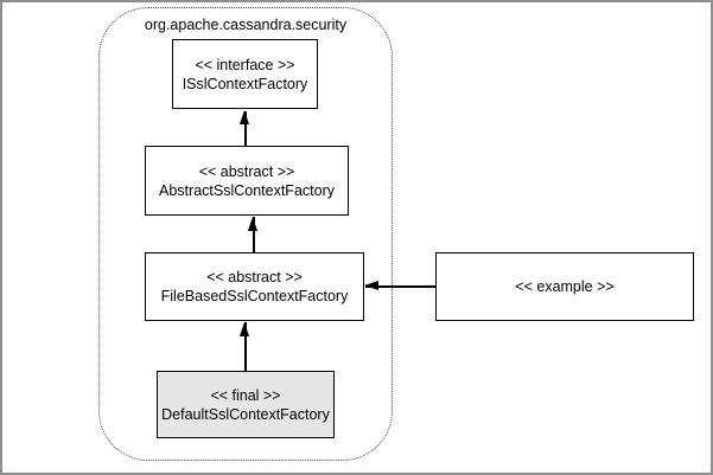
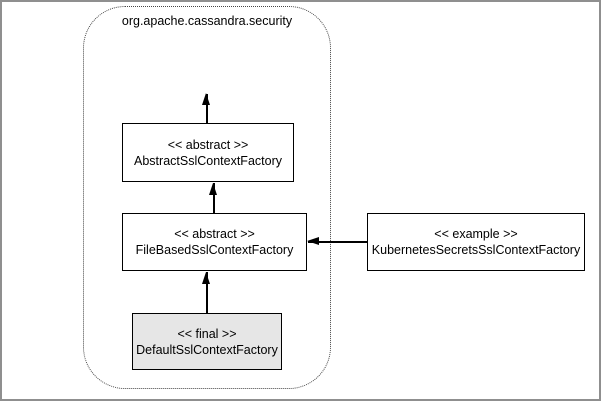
  org.apache.cassandra.security
- << interface >>
- ISslContextFactory
  << abstract >>
  AbstractSslContextFactory
  << abstract >>
  FileBasedSslContextFactory
  << final >>
  DefaultSslContextFactory
  << example >>
+ KubernetesSecretsSslContextFactory
